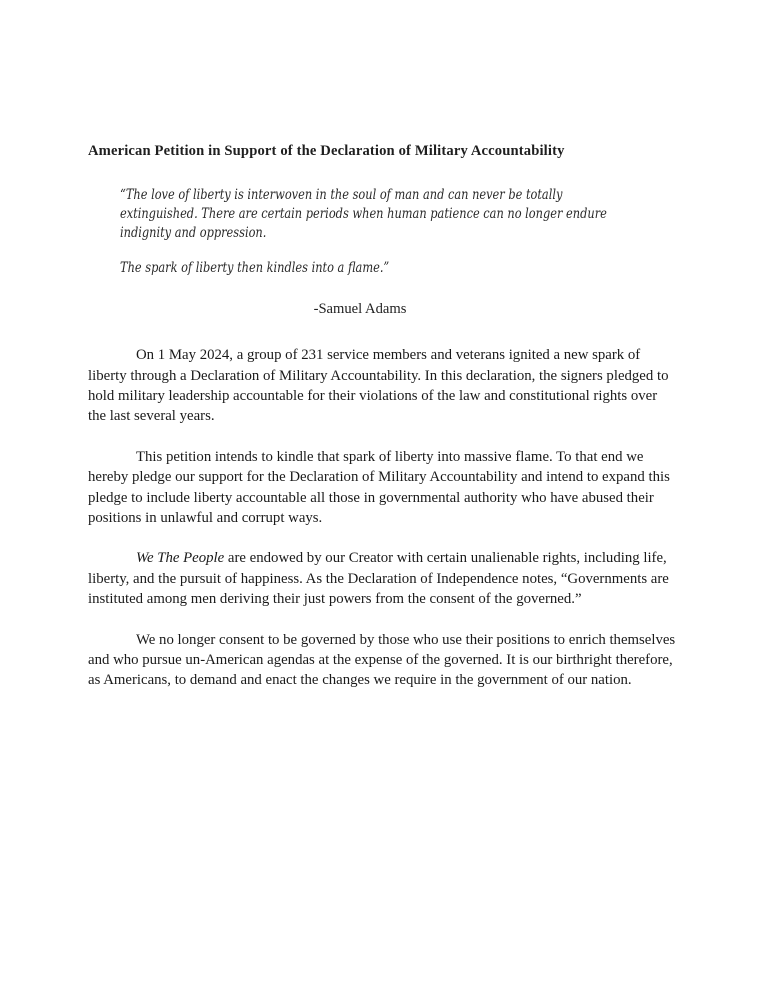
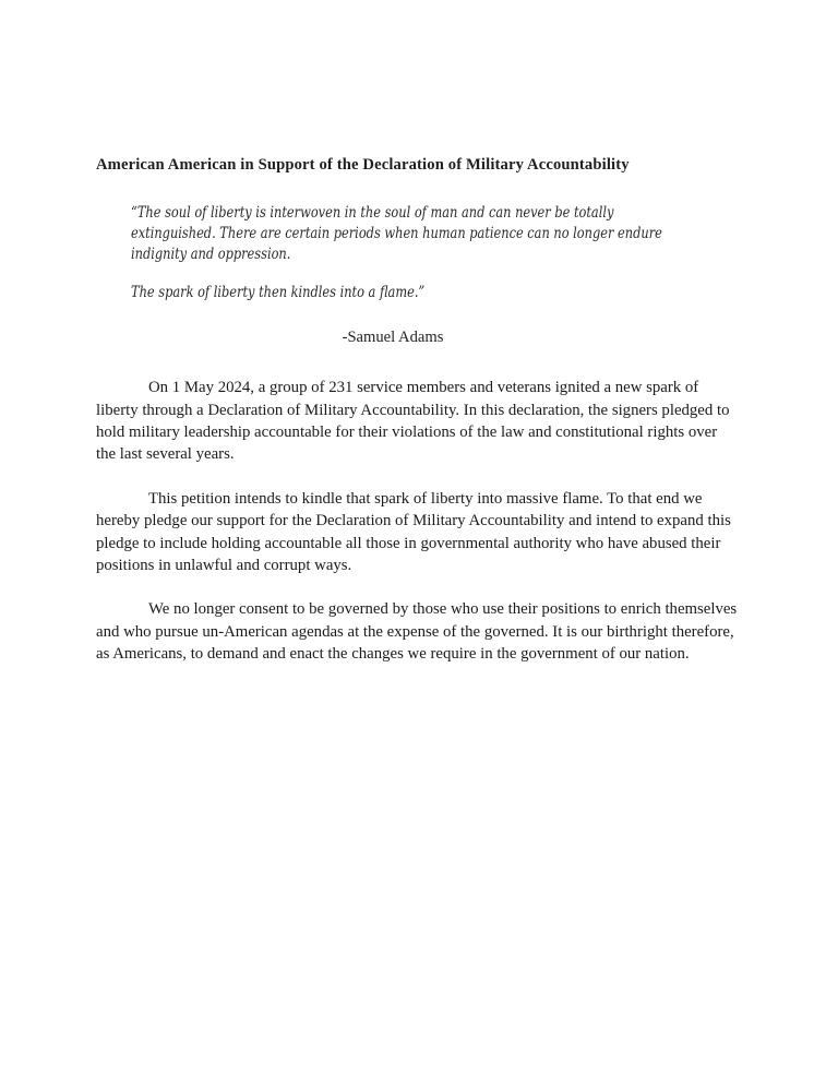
- American Petition in Support of the Declaration of Military Accountability
+ American American in Support of the Declaration of Military Accountability
- “The love of liberty is interwoven in the soul of man and can never be totally extinguished. There are certain periods when human patience can no longer endure indignity and oppression.
+ “The soul of liberty is interwoven in the soul of man and can never be totally extinguished. There are certain periods when human patience can no longer endure indignity and oppression.
  The spark of liberty then kindles into a flame.”
  -Samuel Adams
  On 1 May 2024, a group of 231 service members and veterans ignited a new spark of liberty through a Declaration of Military Accountability. In this declaration, the signers pledged to hold military leadership accountable for their violations of the law and constitutional rights over the last several years.
- This petition intends to kindle that spark of liberty into massive flame. To that end we hereby pledge our support for the Declaration of Military Accountability and intend to expand this pledge to include liberty accountable all those in governmental authority who have abused their positions in unlawful and corrupt ways.
+ This petition intends to kindle that spark of liberty into massive flame. To that end we hereby pledge our support for the Declaration of Military Accountability and intend to expand this pledge to include holding accountable all those in governmental authority who have abused their positions in unlawful and corrupt ways.
- We The People are endowed by our Creator with certain unalienable rights, including life, liberty, and the pursuit of happiness. As the Declaration of Independence notes, “Governments are instituted among men deriving their just powers from the consent of the governed.”
  We no longer consent to be governed by those who use their positions to enrich themselves and who pursue un-American agendas at the expense of the governed. It is our birthright therefore, as Americans, to demand and enact the changes we require in the government of our nation.
